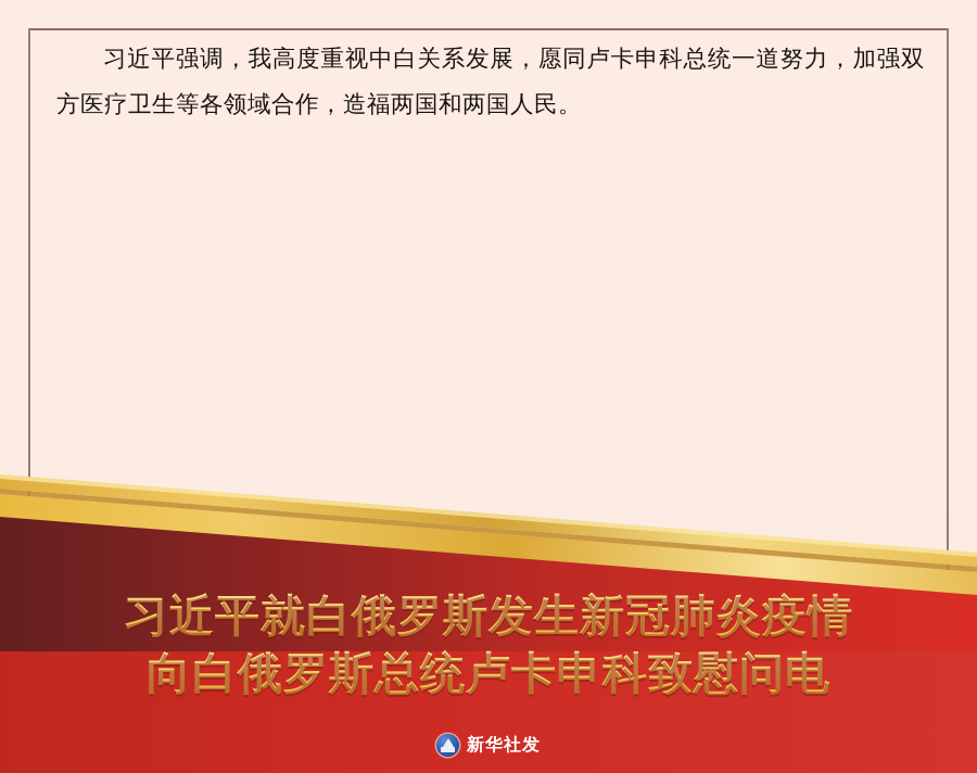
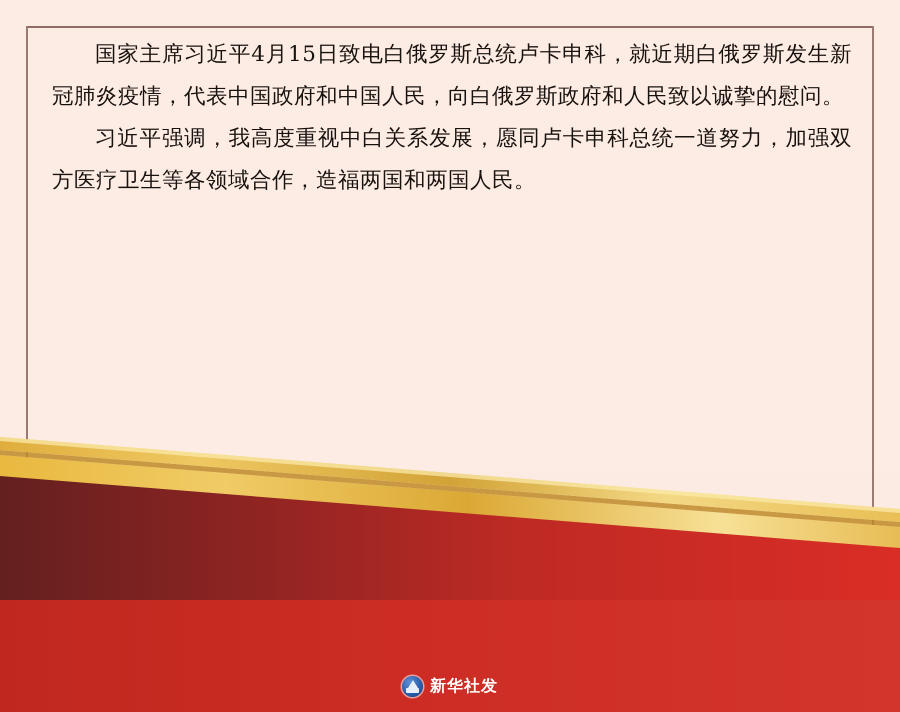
+ 国家主席习近平4月15日致电白俄罗斯总统卢卡申科，就近期白俄罗斯发生新冠肺炎疫情，代表中国政府和中国人民，向白俄罗斯政府和人民致以诚挚的慰问。
  习近平强调，我高度重视中白关系发展，愿同卢卡申科总统一道努力，加强双方医疗卫生等各领域合作，造福两国和两国人民。
- 习近平就白俄罗斯发生新冠肺炎疫情
- 向白俄罗斯总统卢卡申科致慰问电
  新华社发
